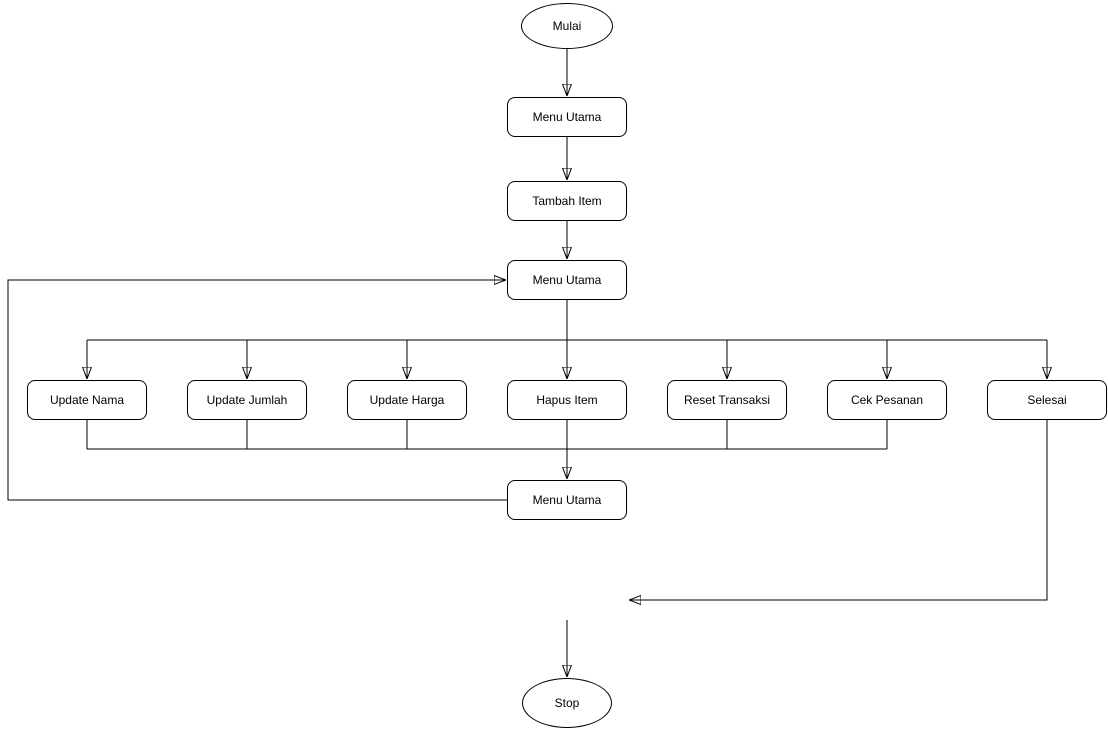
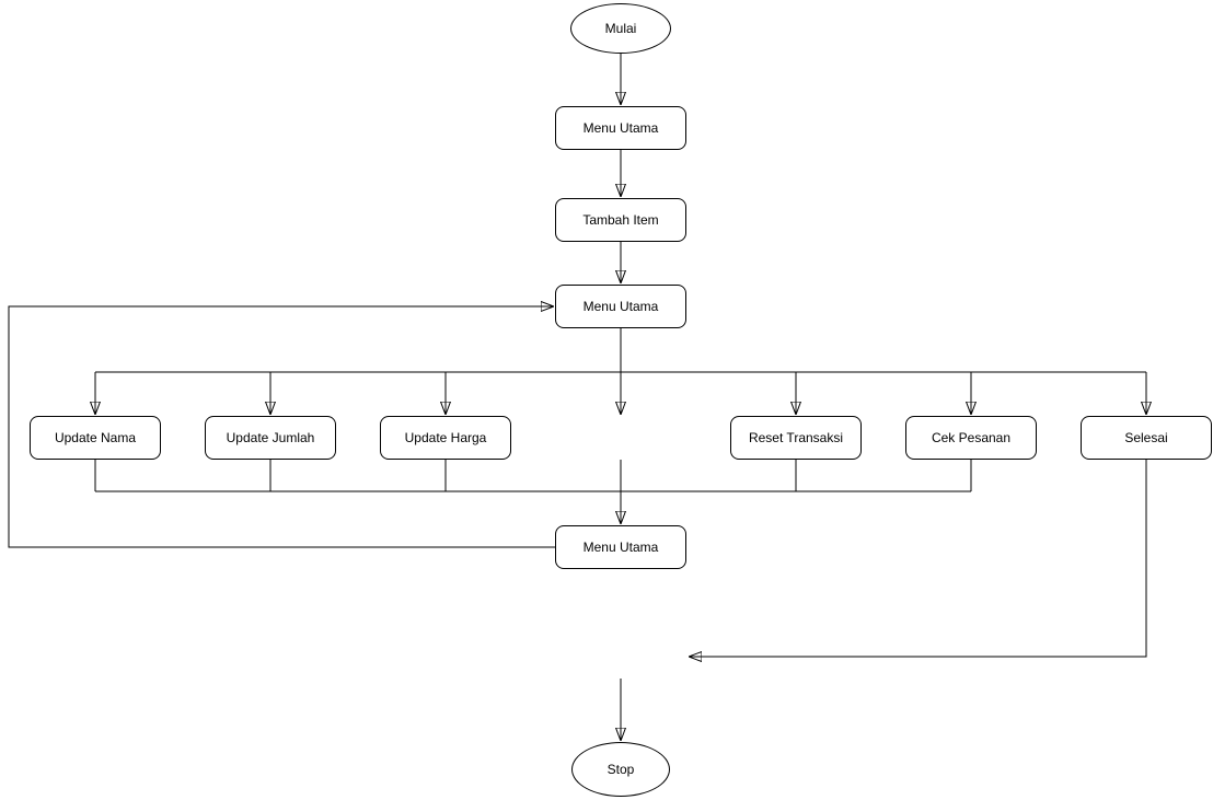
  Mulai
  Menu Utama
  Tambah Item
  Menu Utama
  Update Nama
  Update Jumlah
  Update Harga
- Hapus Item
  Reset Transaksi
  Cek Pesanan
  Selesai
  Menu Utama
  Stop
